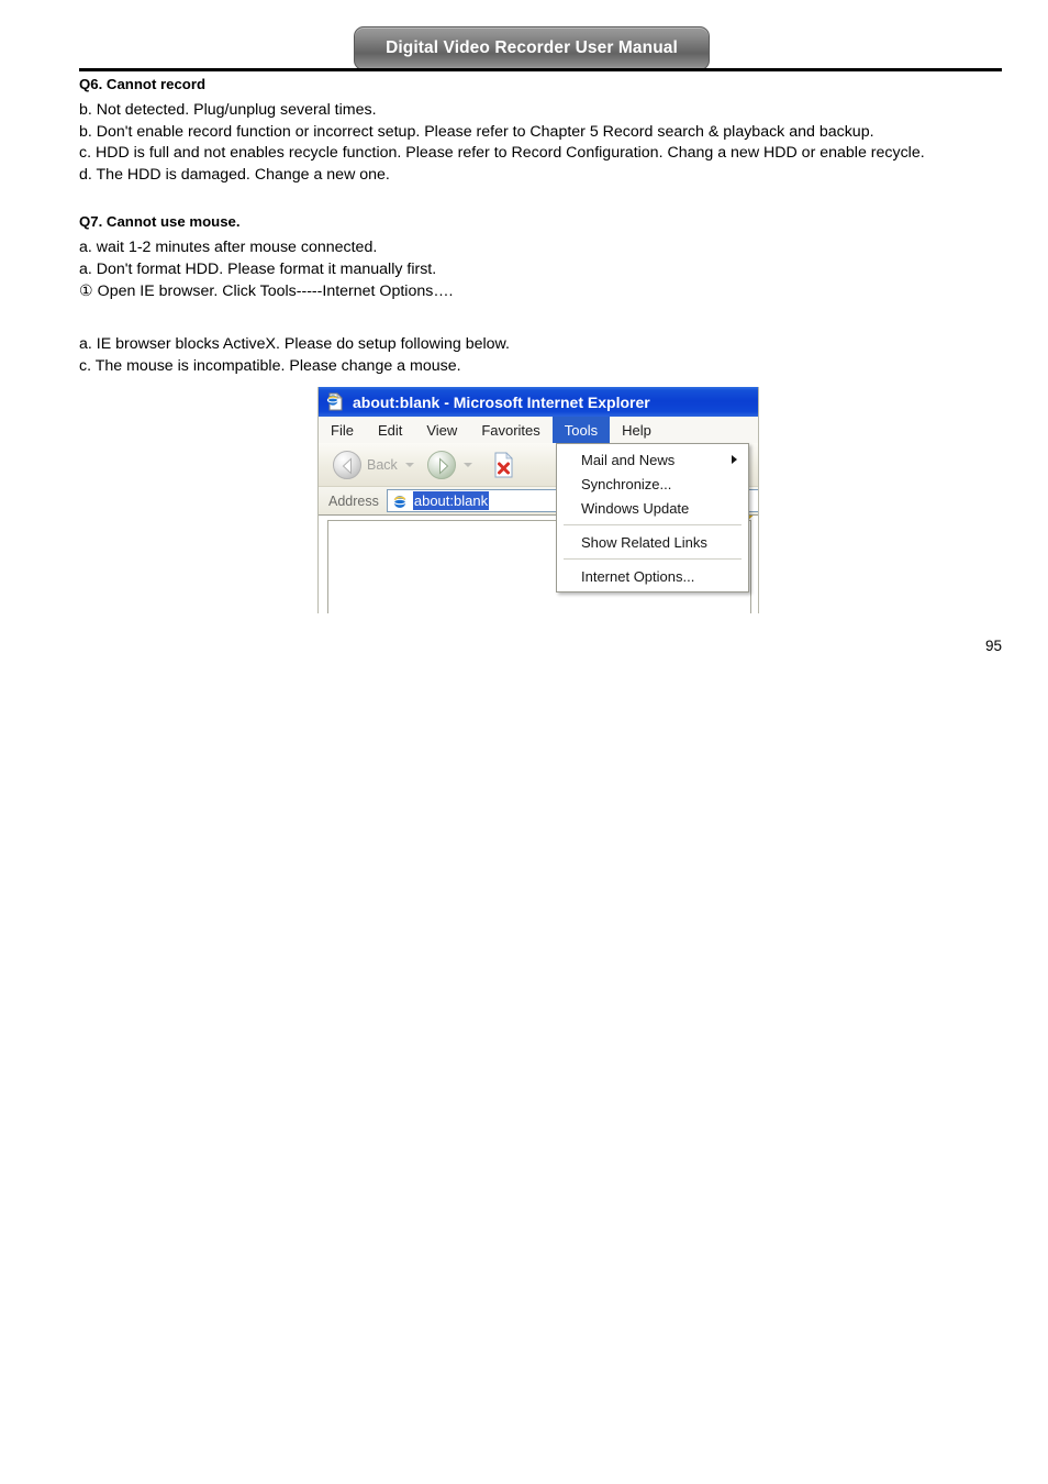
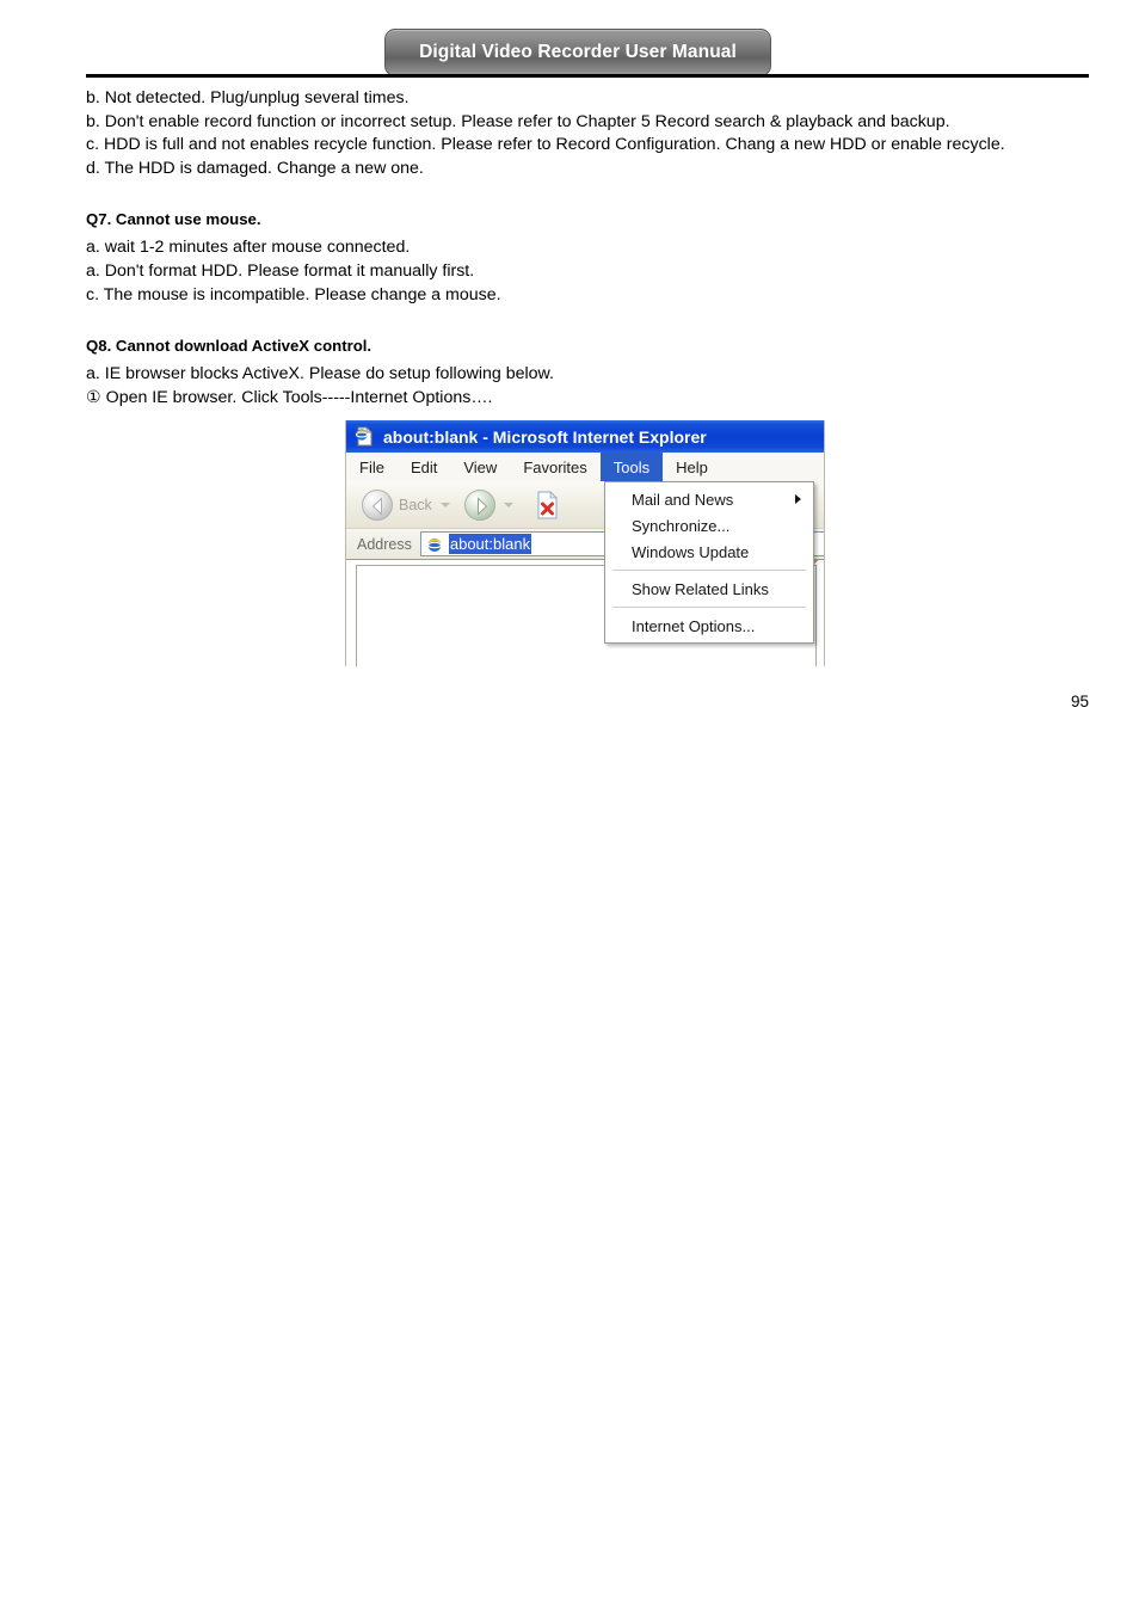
  Digital Video Recorder User Manual
- Q6. Cannot record
  b. Not detected. Plug/unplug several times.
  b. Don't enable record function or incorrect setup. Please refer to Chapter 5 Record search & playback and backup.
  c. HDD is full and not enables recycle function. Please refer to Record Configuration. Chang a new HDD or enable recycle.
  d. The HDD is damaged. Change a new one.
  Q7. Cannot use mouse.
  a. wait 1-2 minutes after mouse connected.
  a. Don't format HDD. Please format it manually first.
- ① Open IE browser. Click Tools-----Internet Options….
+ c. The mouse is incompatible. Please change a mouse.
+ Q8. Cannot download ActiveX control.
  a. IE browser blocks ActiveX. Please do setup following below.
- c. The mouse is incompatible. Please change a mouse.
+ ① Open IE browser. Click Tools-----Internet Options….
  about:blank - Microsoft Internet Explorer
  File
  Edit
  View
  Favorites
  Tools
  Help
  Back
  Address
  about:blank
  Mail and News
  Synchronize...
  Windows Update
  Show Related Links
  Internet Options...
  95
